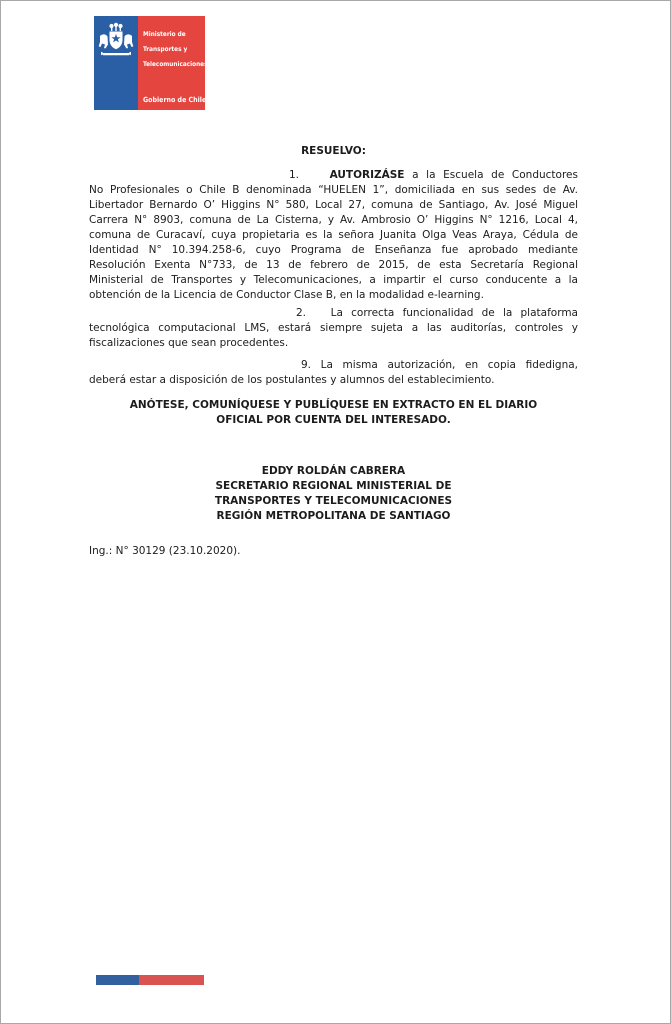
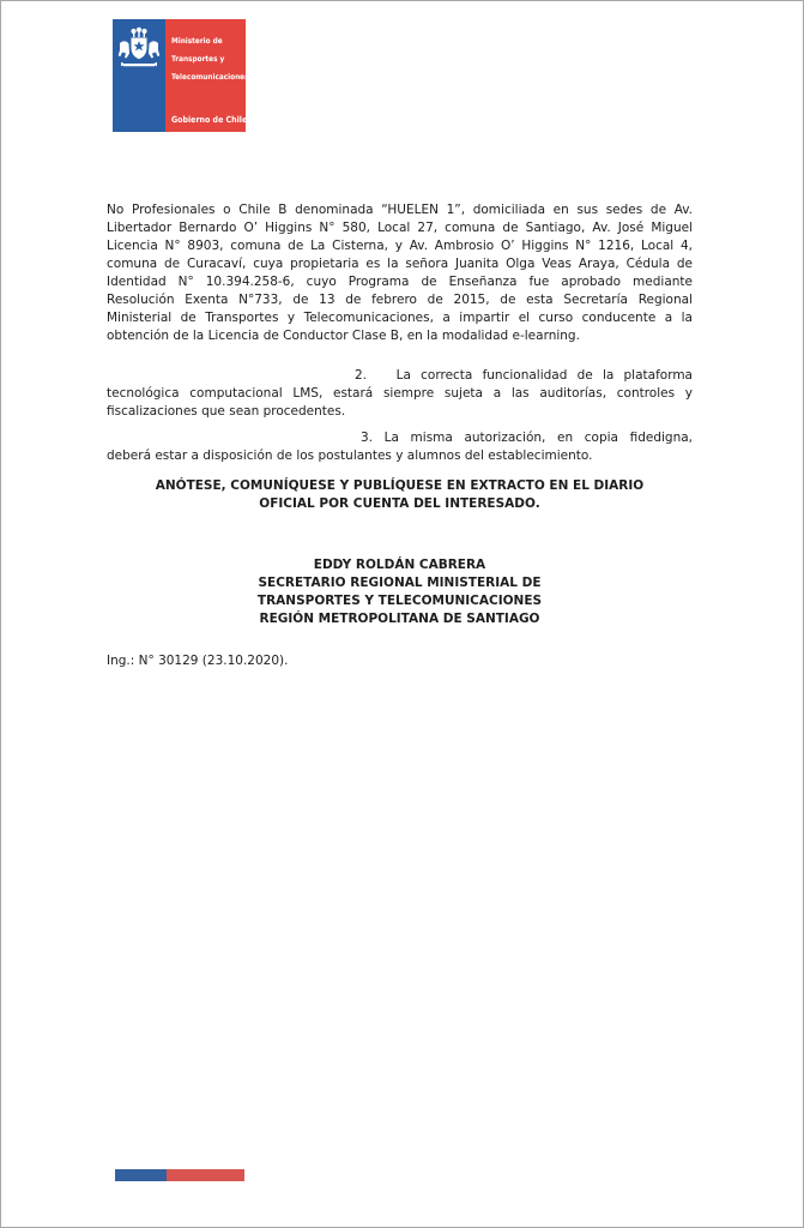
  Ministerio de
  Transportes y
  Telecomunicaciones
  Gobierno de Chile
- RESUELVO:
- 1. AUTORIZÁSE a la Escuela de Conductores
  No Profesionales o Chile B denominada “HUELEN 1”, domiciliada en sus sedes de Av.
  Libertador Bernardo O’ Higgins N° 580, Local 27, comuna de Santiago, Av. José Miguel
- Carrera N° 8903, comuna de La Cisterna, y Av. Ambrosio O’ Higgins N° 1216, Local 4,
+ Licencia N° 8903, comuna de La Cisterna, y Av. Ambrosio O’ Higgins N° 1216, Local 4,
  comuna de Curacaví, cuya propietaria es la señora Juanita Olga Veas Araya, Cédula de
  Identidad N° 10.394.258-6, cuyo Programa de Enseñanza fue aprobado mediante
  Resolución Exenta N°733, de 13 de febrero de 2015, de esta Secretaría Regional
  Ministerial de Transportes y Telecomunicaciones, a impartir el curso conducente a la
  obtención de la Licencia de Conductor Clase B, en la modalidad e-learning.
  2. La correcta funcionalidad de la plataforma
  tecnológica computacional LMS, estará siempre sujeta a las auditorías, controles y
  fiscalizaciones que sean procedentes.
- 9. La misma autorización, en copia fidedigna,
+ 3. La misma autorización, en copia fidedigna,
  deberá estar a disposición de los postulantes y alumnos del establecimiento.
  ANÓTESE, COMUNÍQUESE Y PUBLÍQUESE EN EXTRACTO EN EL DIARIO
  OFICIAL POR CUENTA DEL INTERESADO.
  EDDY ROLDÁN CABRERA
  SECRETARIO REGIONAL MINISTERIAL DE
  TRANSPORTES Y TELECOMUNICACIONES
  REGIÓN METROPOLITANA DE SANTIAGO
  Ing.: N° 30129 (23.10.2020).
